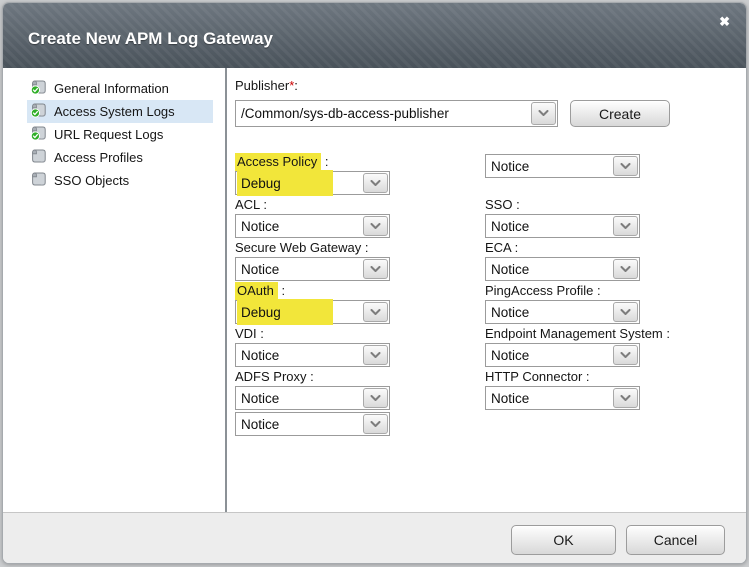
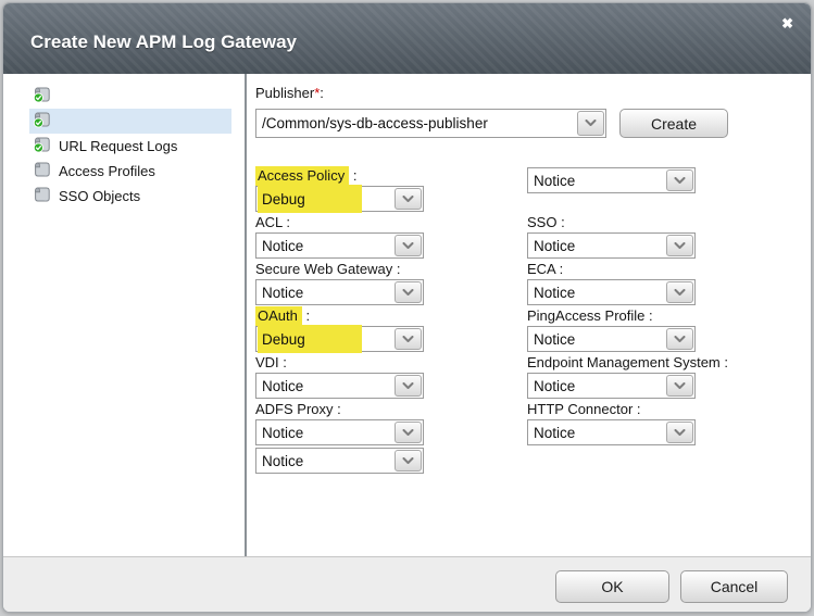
  Create New APM Log Gateway
  ✖
- General Information
- Access System Logs
  URL Request Logs
  Access Profiles
  SSO Objects
  Publisher*:
  /Common/sys-db-access-publisher
  Create
  Access Policy :
  Debug
  ACL :
  Notice
  Secure Web Gateway :
  Notice
  OAuth :
  Debug
  VDI :
  Notice
  ADFS Proxy :
  Notice
  Notice
  Notice
  SSO :
  Notice
  ECA :
  Notice
  PingAccess Profile :
  Notice
  Endpoint Management System :
  Notice
  HTTP Connector :
  Notice
  OK
  Cancel
